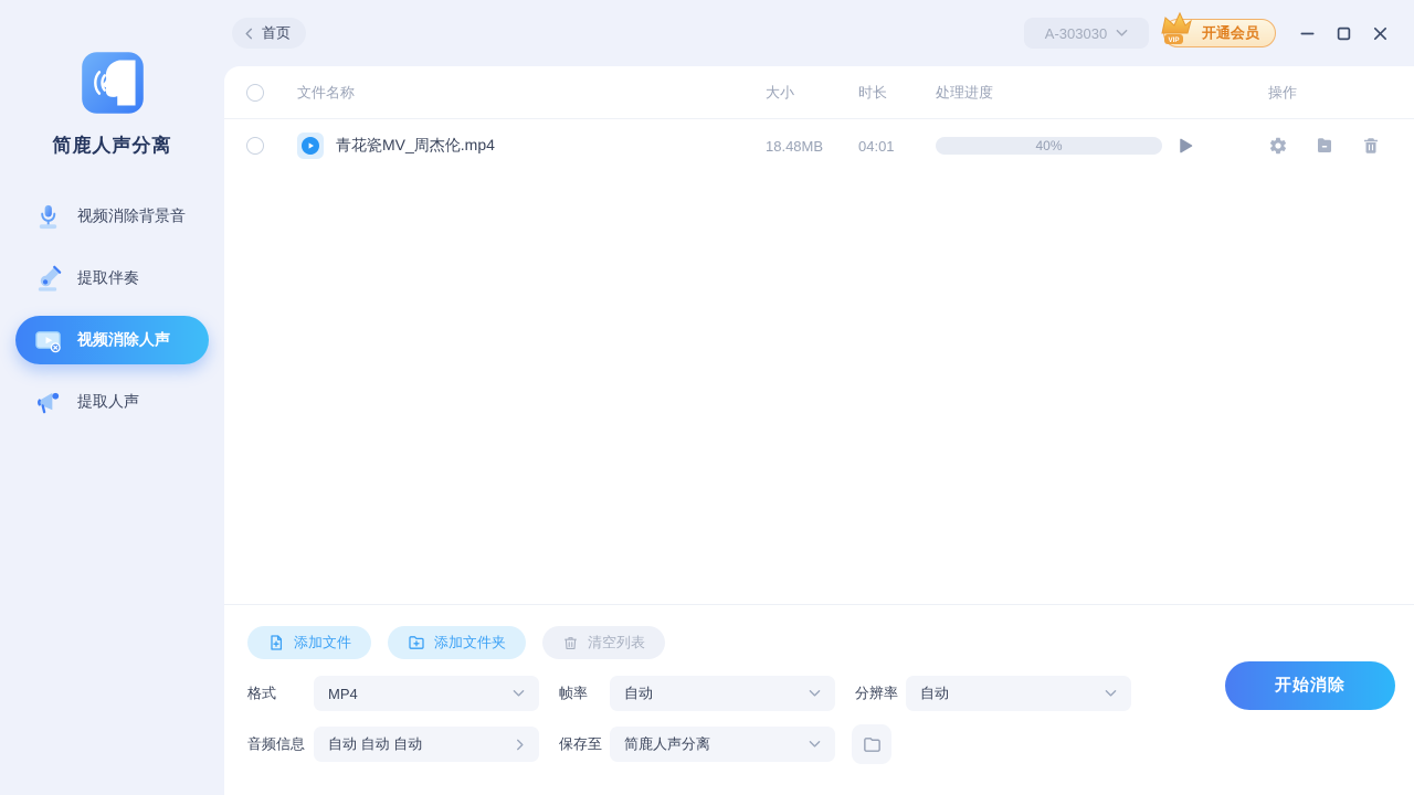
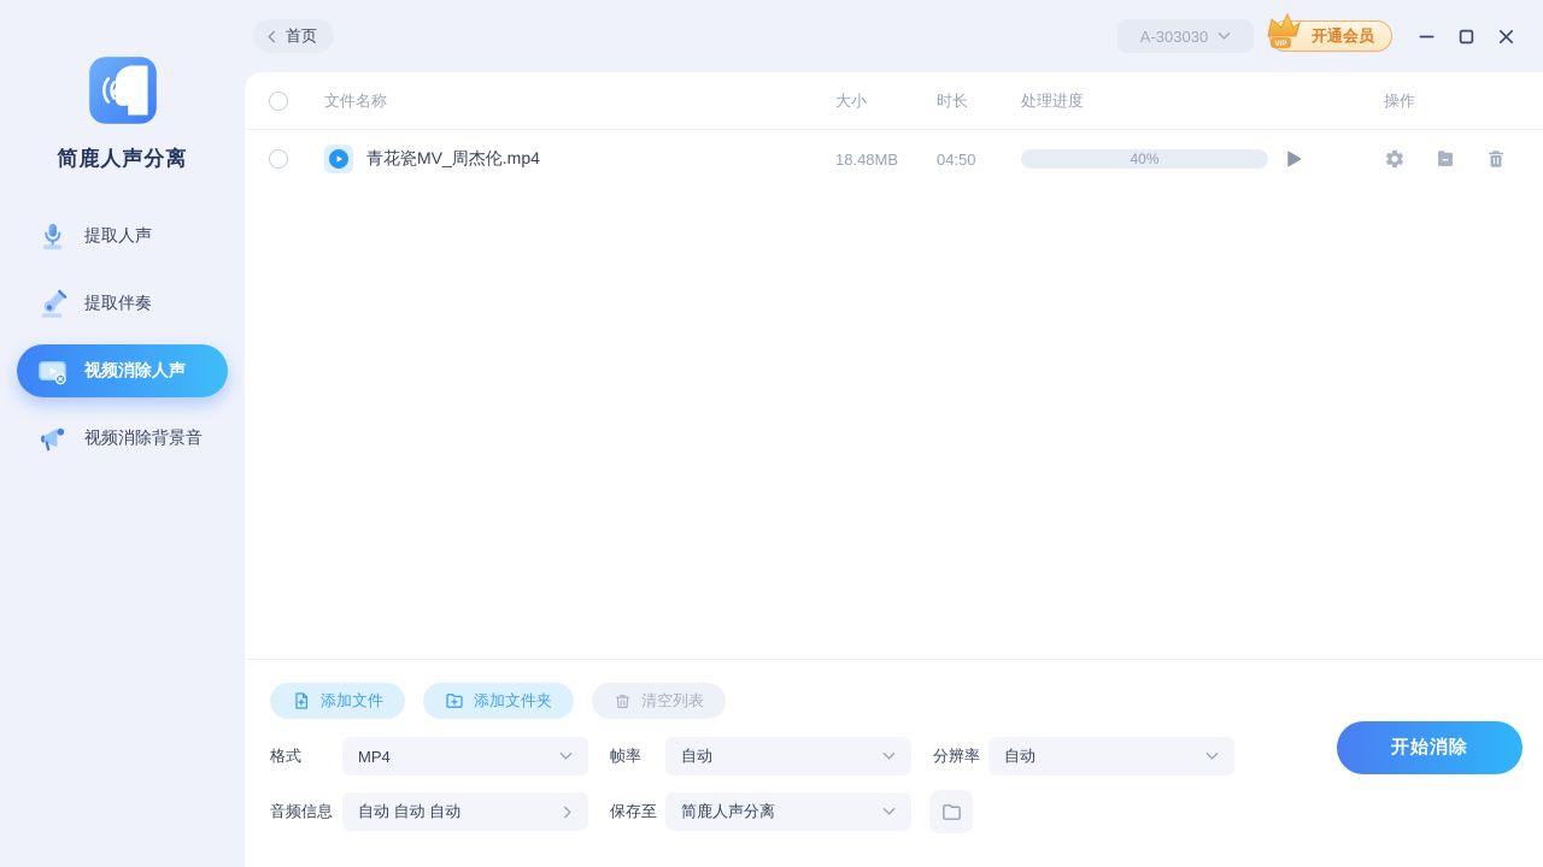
  简鹿人声分离
- 视频消除背景音
+ 提取人声
  提取伴奏
  视频消除人声
- 提取人声
+ 视频消除背景音
  首页
  A-303030
  开通会员
  文件名称
  大小
  时长
  处理进度
  操作
  青花瓷MV_周杰伦.mp4
  18.48MB
- 04:01
+ 04:50
  40%
  添加文件
  添加文件夹
  清空列表
  格式
  MP4
  帧率
  自动
  分辨率
  自动
  音频信息
  自动 自动 自动
  保存至
  简鹿人声分离
  开始消除
